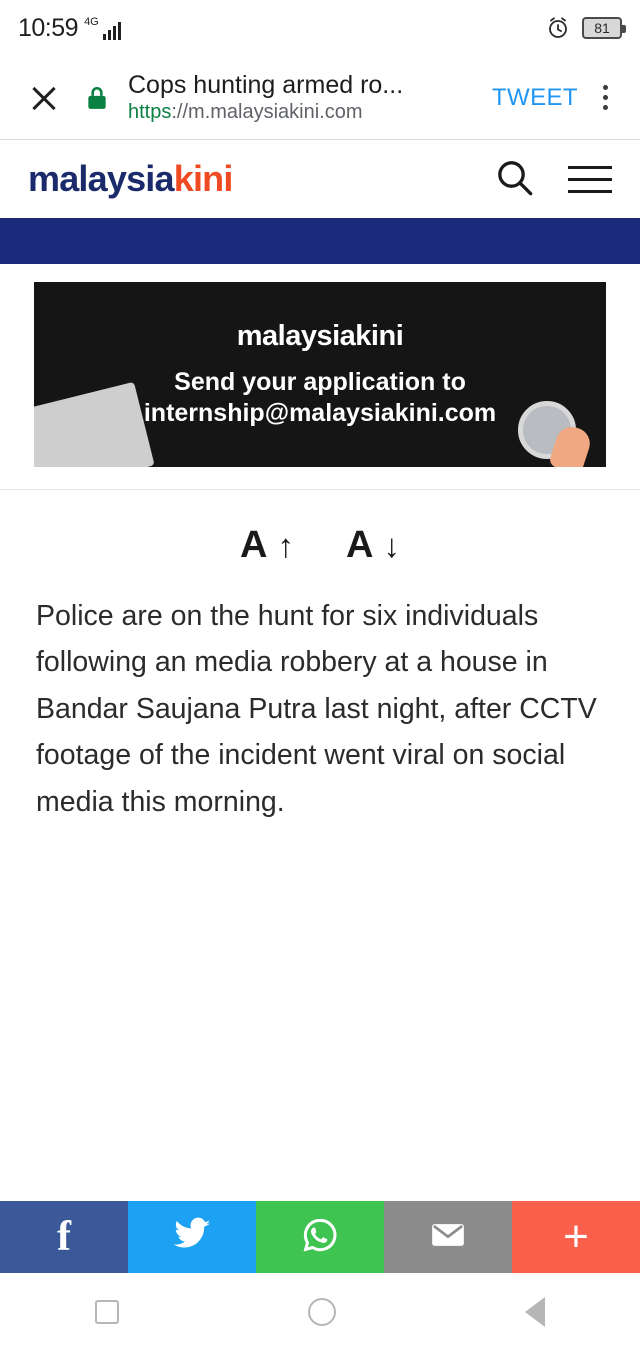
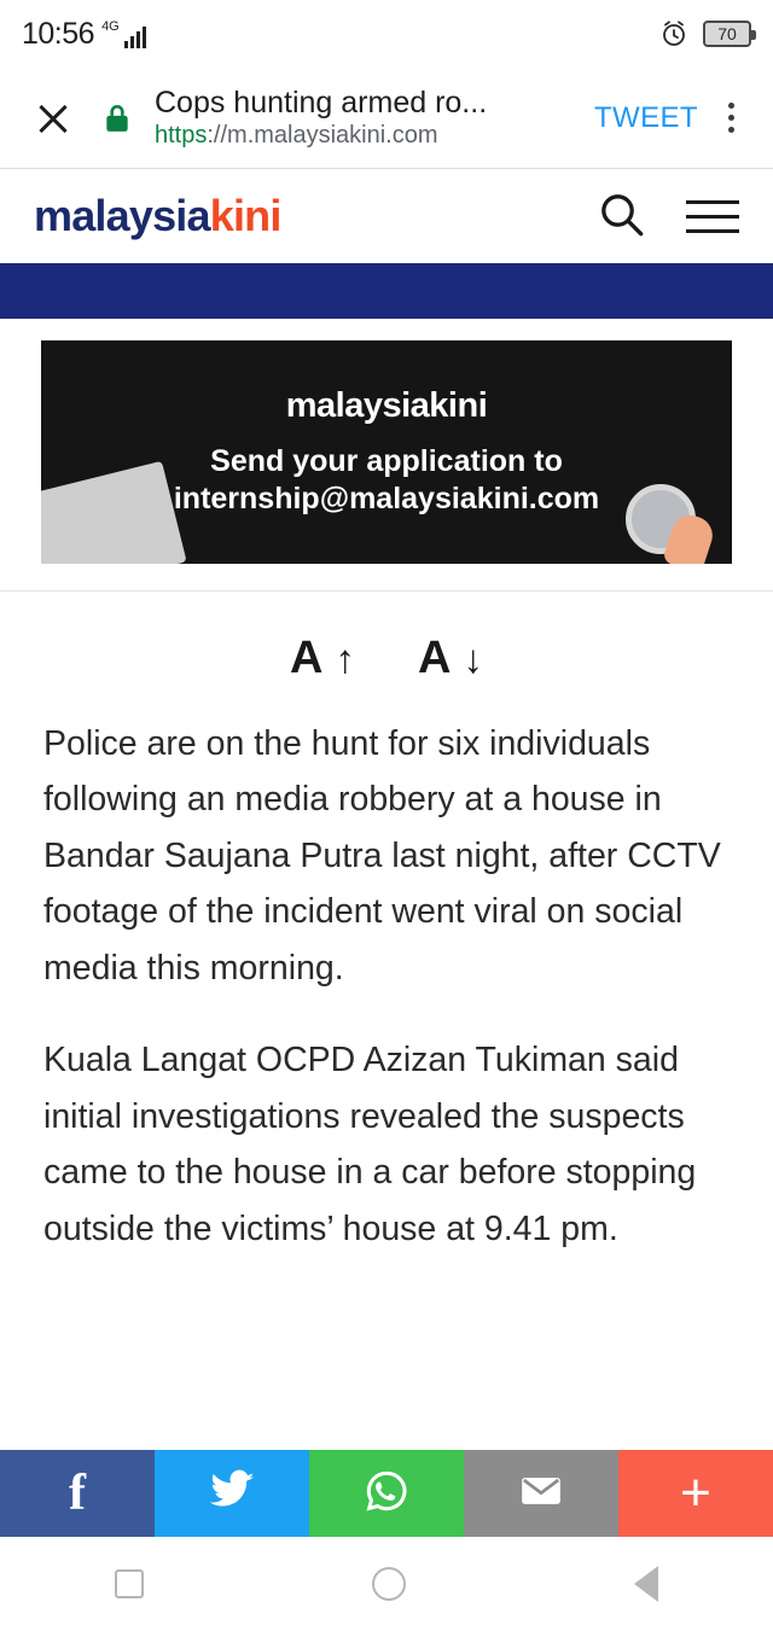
- 10:59
+ 10:56
  4G
- 81
+ 70
  Cops hunting armed ro...
  https://m.malaysiakini.com
  TWEET
  malaysiakini
  malaysiakini
  Send your application to
  internship@malaysiakini.com
  A
  ↑
  A
  ↓
  Police are on the hunt for six individuals following an media robbery at a house in Bandar Saujana Putra last night, after CCTV footage of the incident went viral on social media this morning.
+ Kuala Langat OCPD Azizan Tukiman said initial investigations revealed the suspects came to the house in a car before stopping outside the victims’ house at 9.41 pm.
  f
  +
